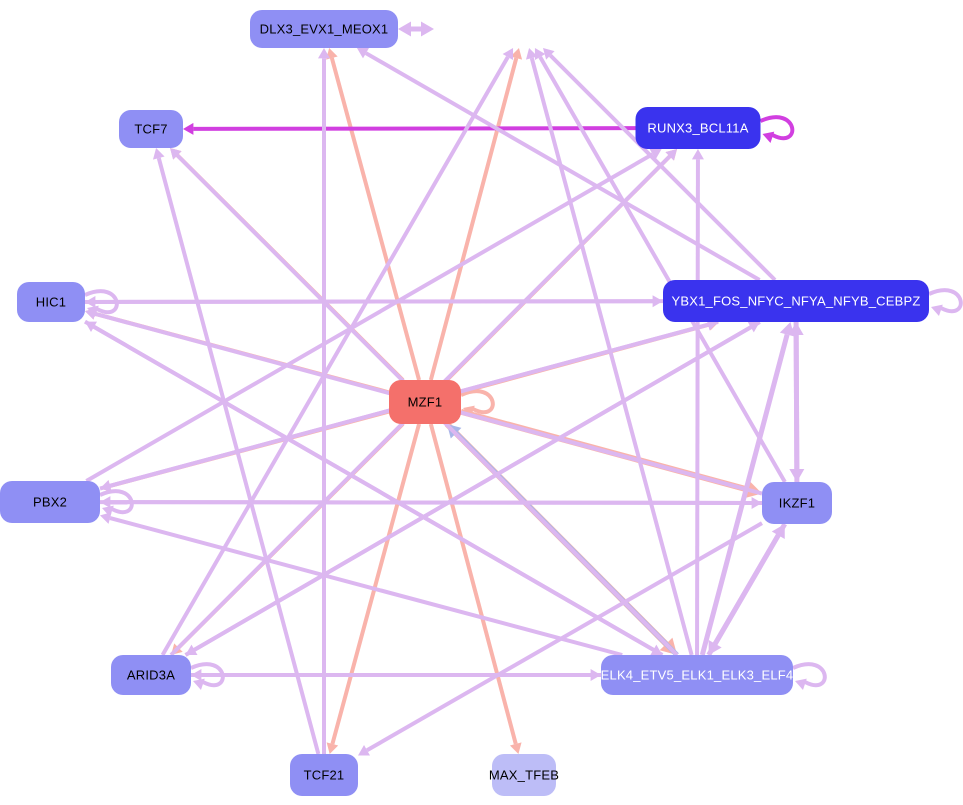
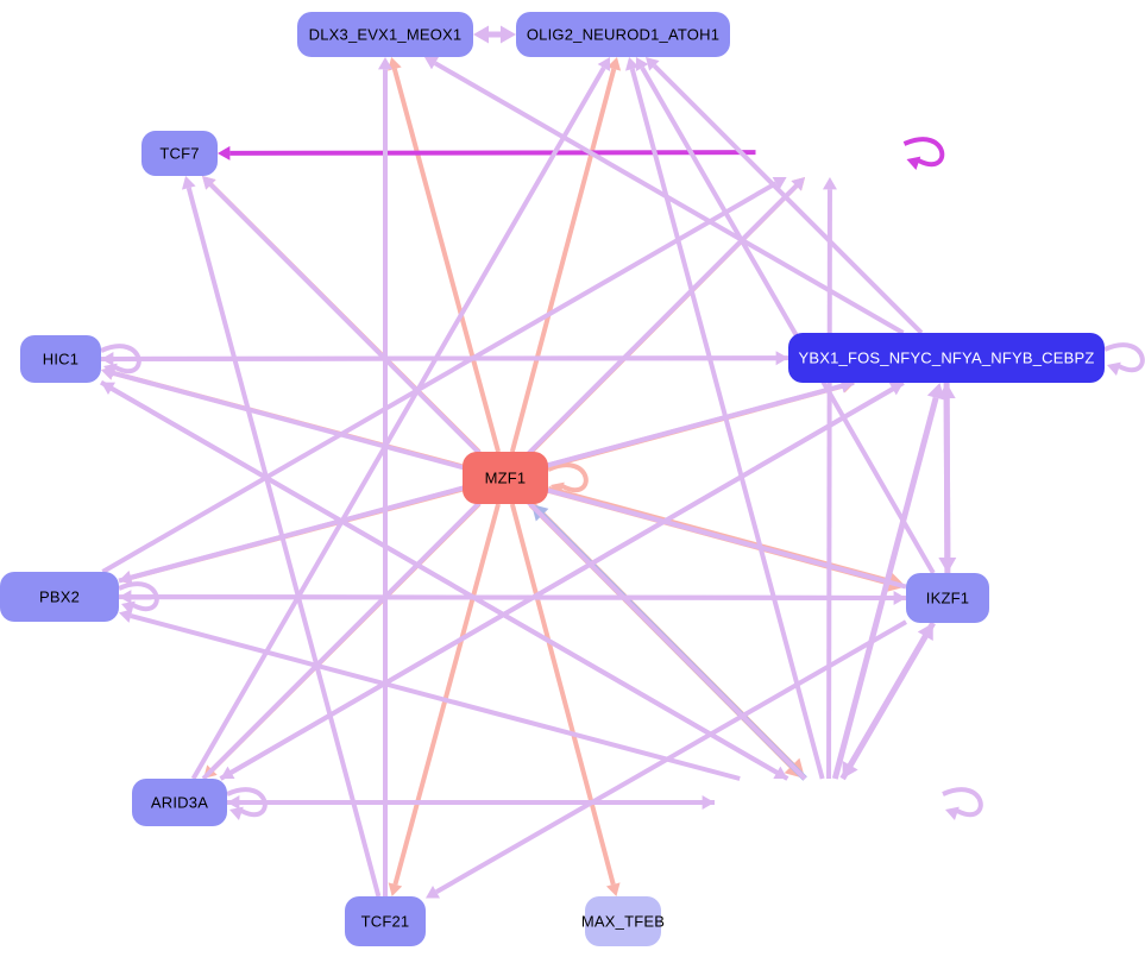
  DLX3_EVX1_MEOX1
+ OLIG2_NEUROD1_ATOH1
  TCF7
- RUNX3_BCL11A
  HIC1
  YBX1_FOS_NFYC_NFYA_NFYB_CEBPZ
  MZF1
  PBX2
  IKZF1
  ARID3A
- ELK4_ETV5_ELK1_ELK3_ELF4
  TCF21
  MAX_TFEB
